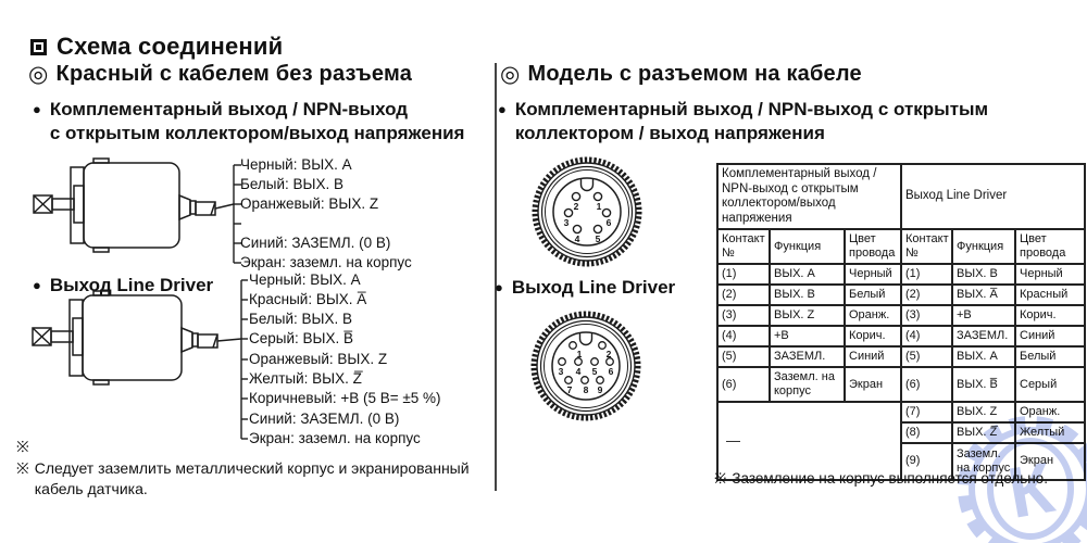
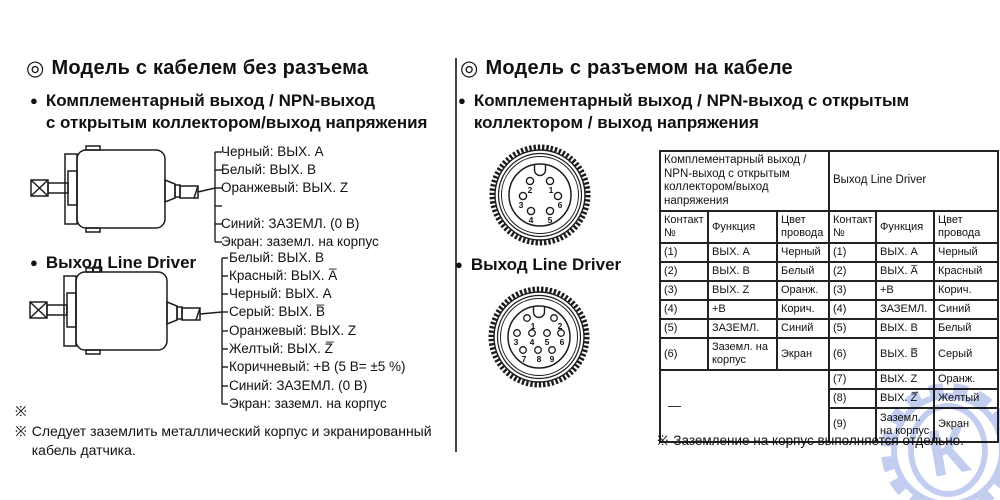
- Схема соединений
  ◎
- Красный с кабелем без разъема
+ Модель с кабелем без разъема
  ●
  Комплементарный выход / NPN-выход
  с открытым коллектором/выход напряжения
  Черный: ВЫХ. А
  Белый: ВЫХ. В
  Оранжевый: ВЫХ. Z
  Синий: ЗАЗЕМЛ. (0 В)
  Экран: заземл. на корпус
  ●
  Выход Line Driver
- Черный: ВЫХ. A
+ Белый: ВЫХ. B
  Красный: ВЫХ. A̅
- Белый: ВЫХ. B
+ Черный: ВЫХ. A
  Серый: ВЫХ. B̅
  Оранжевый: ВЫХ. Z
  Желтый: ВЫХ. Z̅
  Коричневый: +B (5 В= ±5 %)
  Синий: ЗАЗЕМЛ. (0 В)
  Экран: заземл. на корпус
  ※
  ※
  Следует заземлить металлический корпус и экранированный кабель датчика.
  ◎
  Модель с разъемом на кабеле
  ●
  Комплементарный выход / NPN-выход с открытым
  коллектором / выход напряжения
  1
  2
  3
  4
  5
  6
  ●
  Выход Line Driver
  1
  2
  3
  4
  5
  6
  7
  8
  9
  Комплементарный выход / NPN-выход с открытым коллектором/выход напряжения	Выход Line Driver
  Контакт №	Функция	Цвет провода	Контакт №	Функция	Цвет провода
- (1)	ВЫХ. А	Черный	(1)	ВЫХ. B	Черный
+ (1)	ВЫХ. А	Черный	(1)	ВЫХ. A	Черный
  (2)	ВЫХ. В	Белый	(2)	ВЫХ. A̅	Красный
  (3)	ВЫХ. Z	Оранж.	(3)	+B	Корич.
  (4)	+B	Корич.	(4)	ЗАЗЕМЛ.	Синий
- (5)	ЗАЗЕМЛ.	Синий	(5)	ВЫХ. A	Белый
+ (5)	ЗАЗЕМЛ.	Синий	(5)	ВЫХ. B	Белый
  (6)	Заземл. на корпус	Экран	(6)	ВЫХ. B̅	Серый
  —	(7)	ВЫХ. Z	Оранж.
  ※
  Заземление на корпус выполняет
